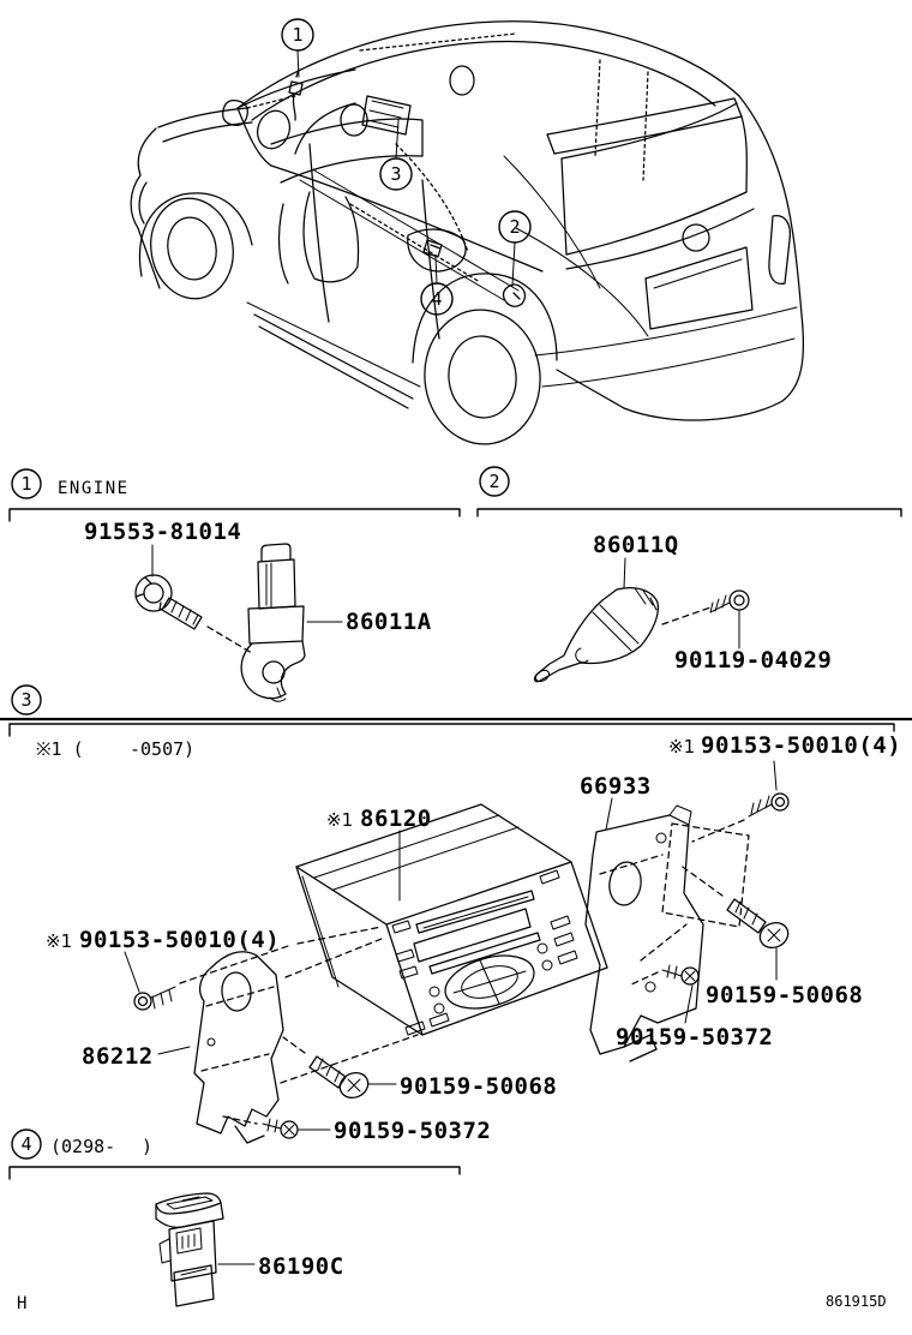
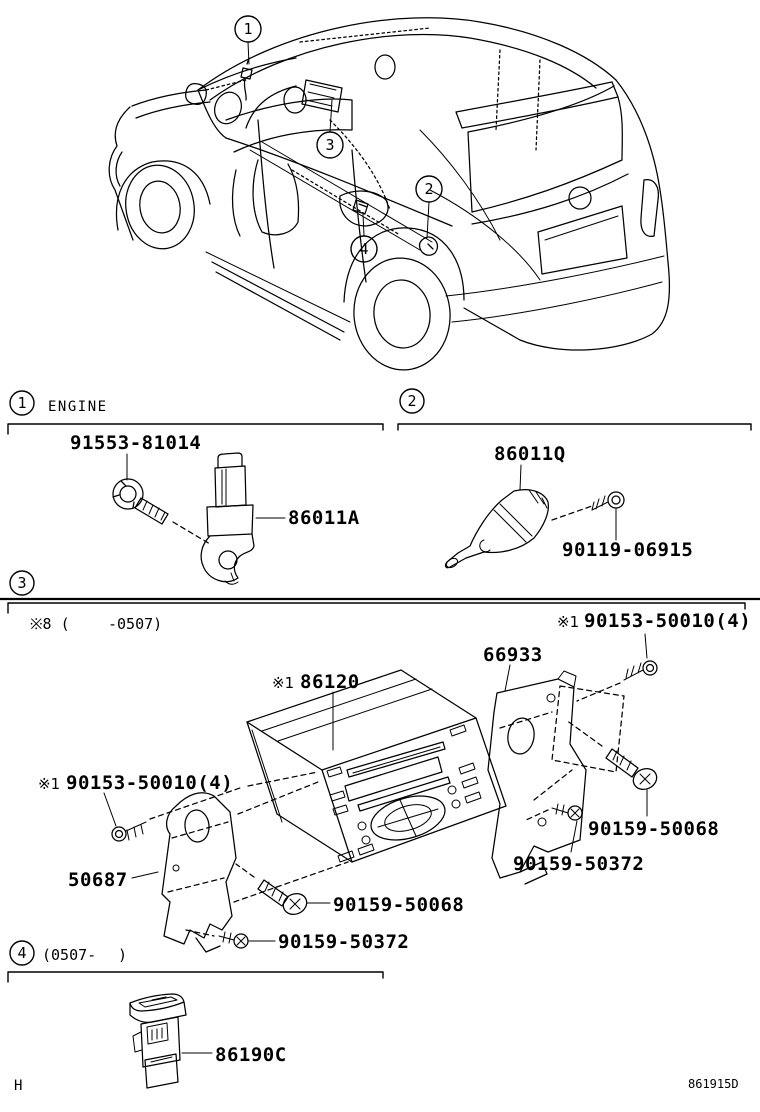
  1
  3
  2
  4
  1
  ENGINE
  91553-81014
  86011A
  2
  86011Q
- 90119-04029
+ 90119-06915
  3
- ※1 ( -0507)
+ ※8 ( -0507)
  ※1 90153-50010(4)
  ※1 86120
  66933
  90159-50068
  90159-50372
  ※1 90153-50010(4)
- 86212
+ 50687
  90159-50068
  90159-50372
  4
- (0298- )
+ (0507- )
  86190C
  H
  861915D
